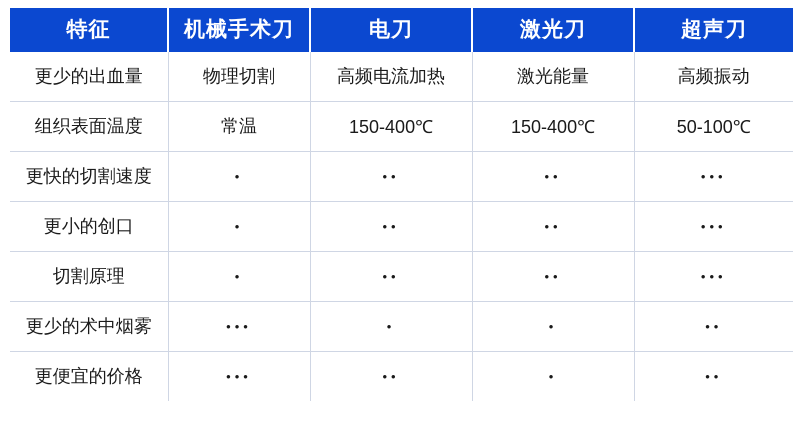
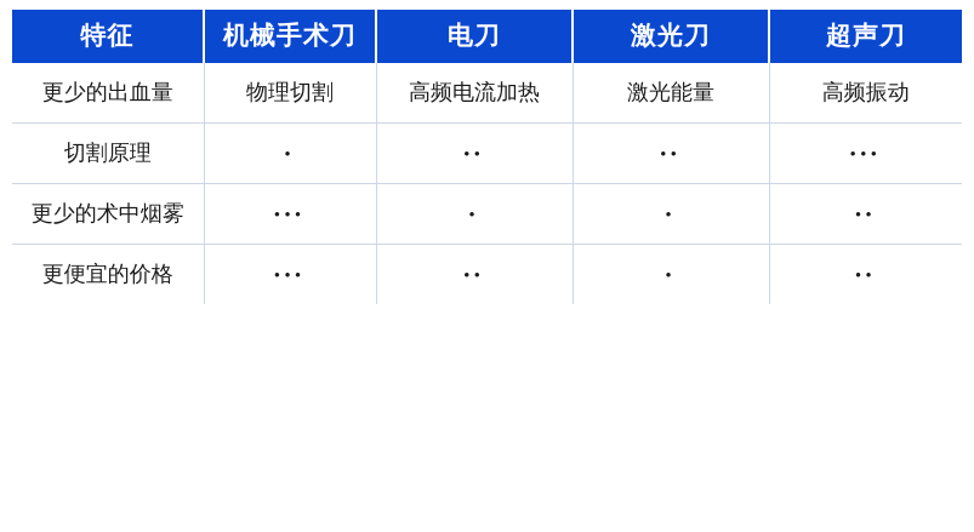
  特征	机械手术刀	电刀	激光刀	超声刀
  更少的出血量	物理切割	高频电流加热	激光能量	高频振动
- 组织表面温度	常温	150-400℃	150-400℃	50-100℃
- 更快的切割速度	•	••	••	•••
- 更小的创口	•	••	••	•••
  切割原理	•	••	••	•••
  更少的术中烟雾	•••	•	•	••
  更便宜的价格	•••	••	•	••
